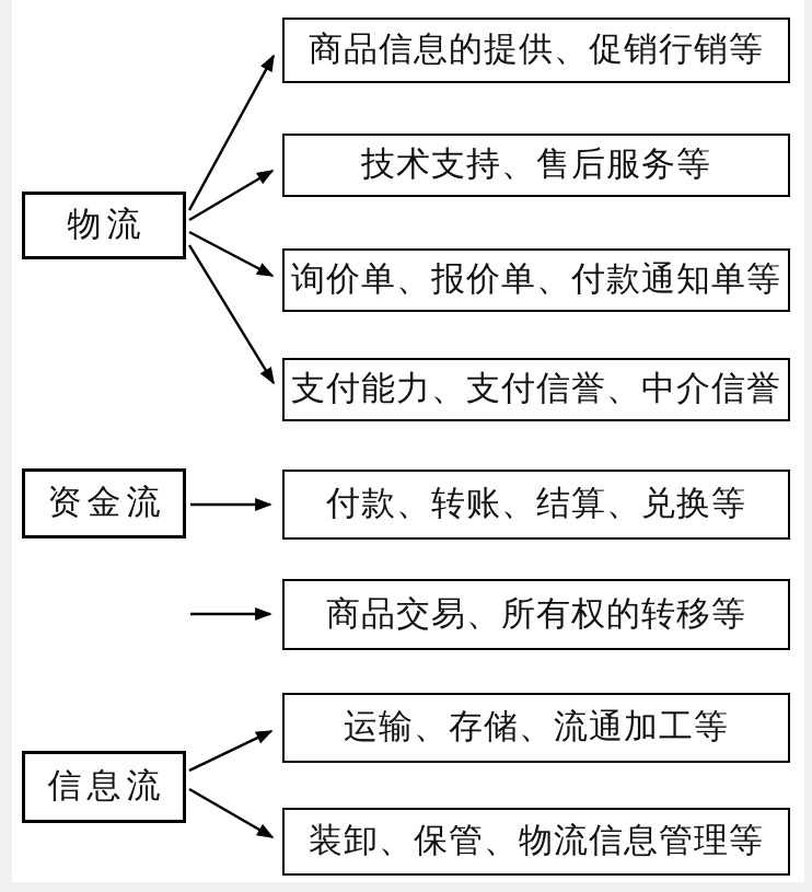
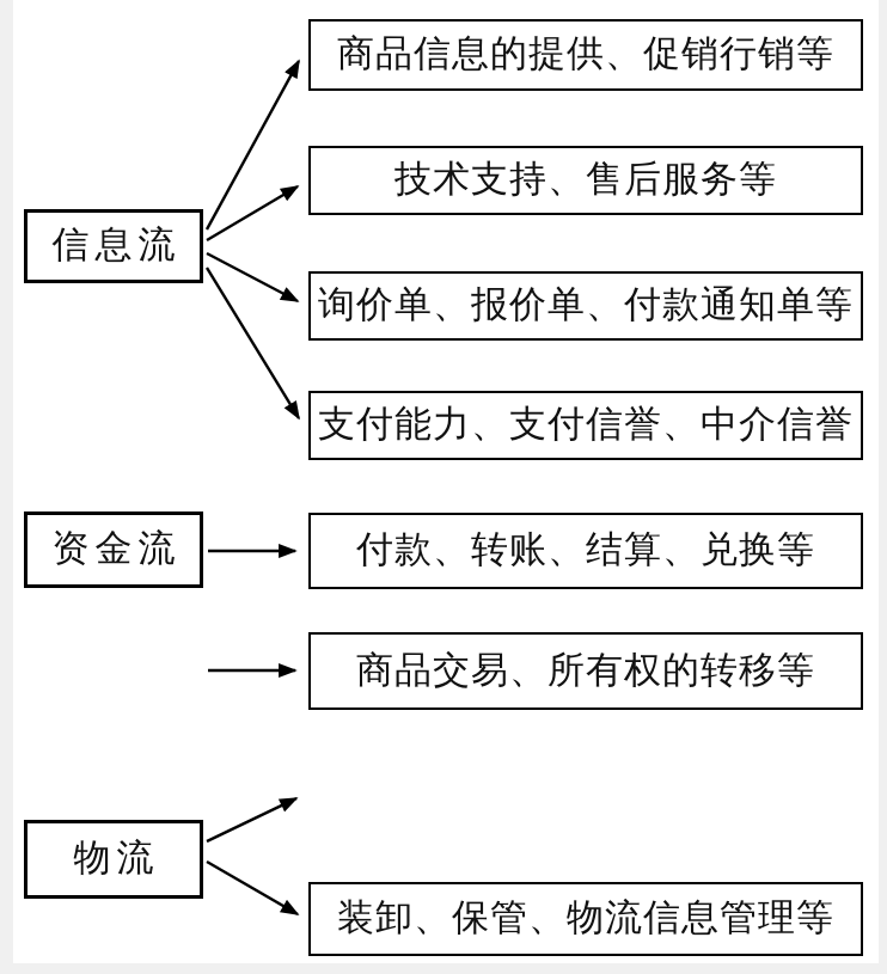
- 物流
+ 信息流
  资金流
- 信息流
+ 物流
  商品信息的提供、促销行销等
  技术支持、售后服务等
  询价单、报价单、付款通知单等
  支付能力、支付信誉、中介信誉
  付款、转账、结算、兑换等
  商品交易、所有权的转移等
- 运输、存储、流通加工等
  装卸、保管、物流信息管理等
